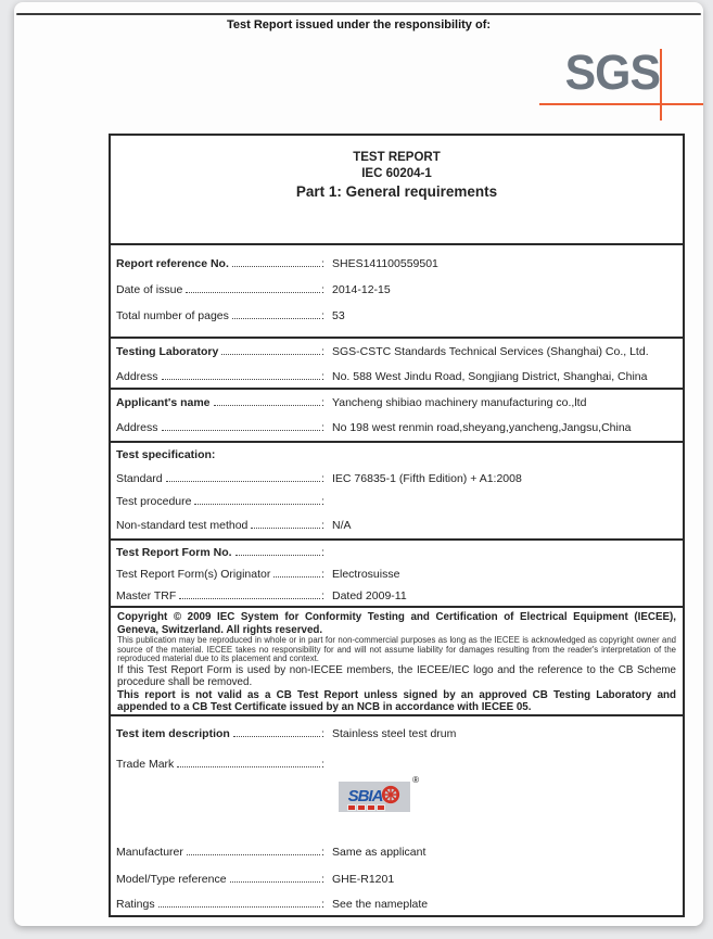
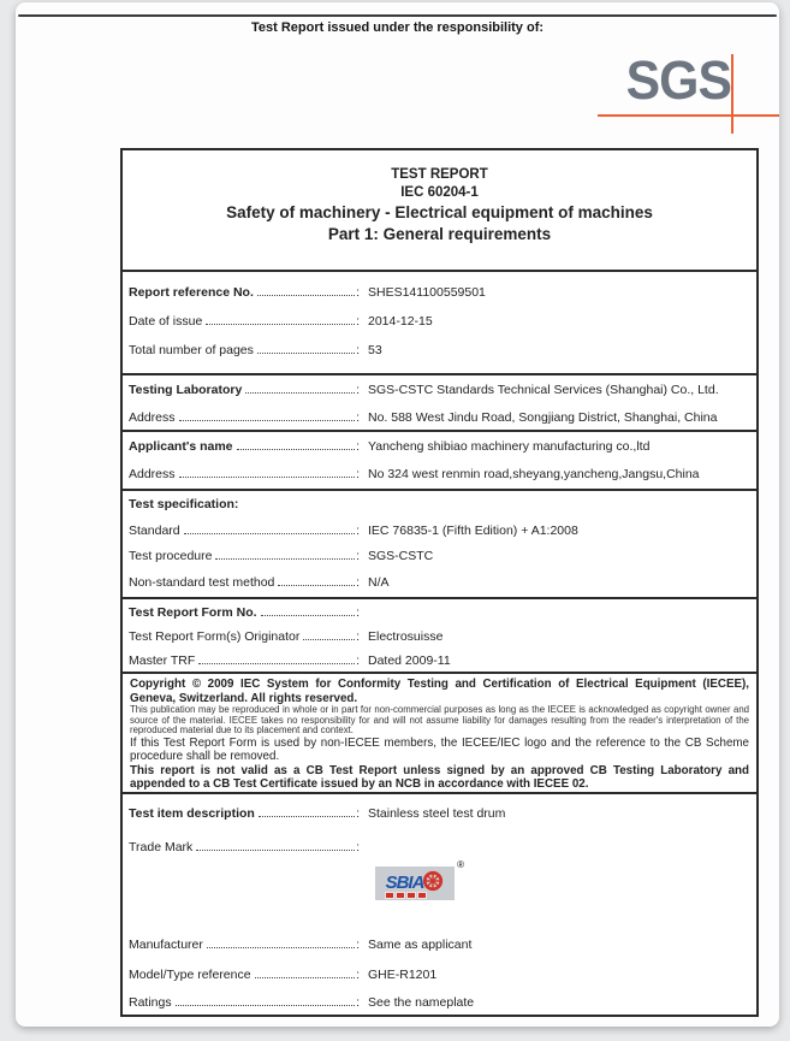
  Test Report issued under the responsibility of:
  SGS
  TEST REPORT
  IEC 60204-1
+ Safety of machinery - Electrical equipment of machines
  Part 1: General requirements
  Report reference No.
  :
  SHES141100559501
  Date of issue
  :
  2014-12-15
  Total number of pages
  :
  53
  Testing Laboratory
  :
  SGS-CSTC Standards Technical Services (Shanghai) Co., Ltd.
  Address
  :
  No. 588 West Jindu Road, Songjiang District, Shanghai, China
  Applicant's name
  :
  Yancheng shibiao machinery manufacturing co.,ltd
  Address
  :
- No 198 west renmin road,sheyang,yancheng,Jangsu,China
+ No 324 west renmin road,sheyang,yancheng,Jangsu,China
  Test specification:
  Standard
  :
  IEC 76835-1 (Fifth Edition) + A1:2008
  Test procedure
  :
+ SGS-CSTC
  Non-standard test method
  :
  N/A
  Test Report Form No.
  :
  Test Report Form(s) Originator
  :
  Electrosuisse
  Master TRF
  :
  Dated 2009-11
  Copyright © 2009 IEC System for Conformity Testing and Certification of Electrical Equipment (IECEE), Geneva, Switzerland. All rights reserved.
  This publication may be reproduced in whole or in part for non-commercial purposes as long as the IECEE is acknowledged as copyright owner and source of the material. IECEE takes no responsibility for and will not assume liability for damages resulting from the reader's interpretation of the reproduced material due to its placement and context.
  If this Test Report Form is used by non-IECEE members, the IECEE/IEC logo and the reference to the CB Scheme procedure shall be removed.
- This report is not valid as a CB Test Report unless signed by an approved CB Testing Laboratory and appended to a CB Test Certificate issued by an NCB in accordance with IECEE 05.
+ This report is not valid as a CB Test Report unless signed by an approved CB Testing Laboratory and appended to a CB Test Certificate issued by an NCB in accordance with IECEE 02.
  Test item description
  :
  Stainless steel test drum
  Trade Mark
  :
  SBIA
  ®
  Manufacturer
  :
  Same as applicant
  Model/Type reference
  :
  GHE-R1201
  Ratings
  :
  See the nameplate
